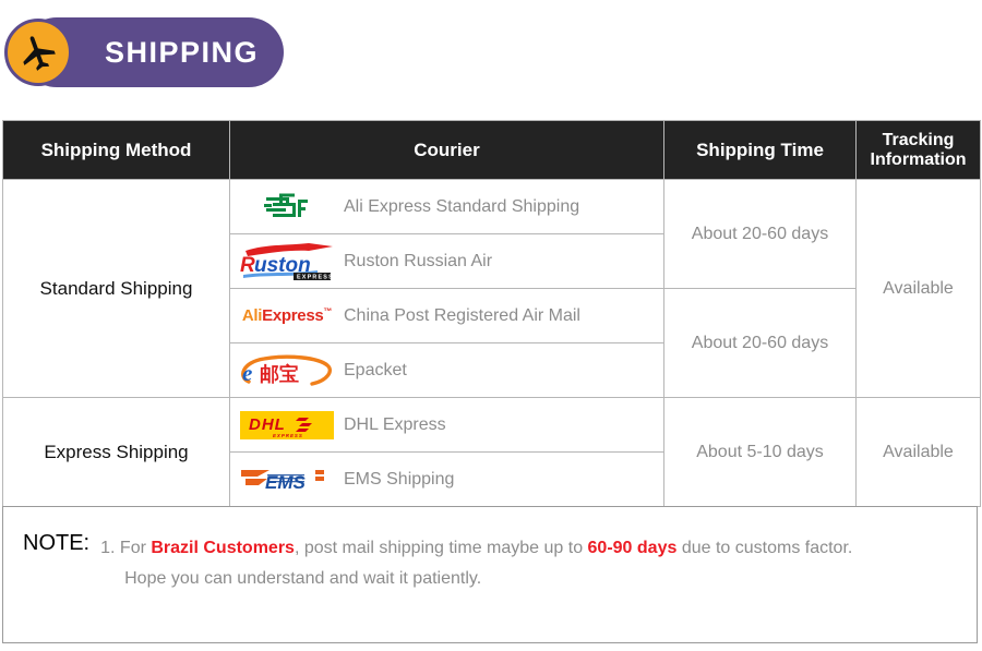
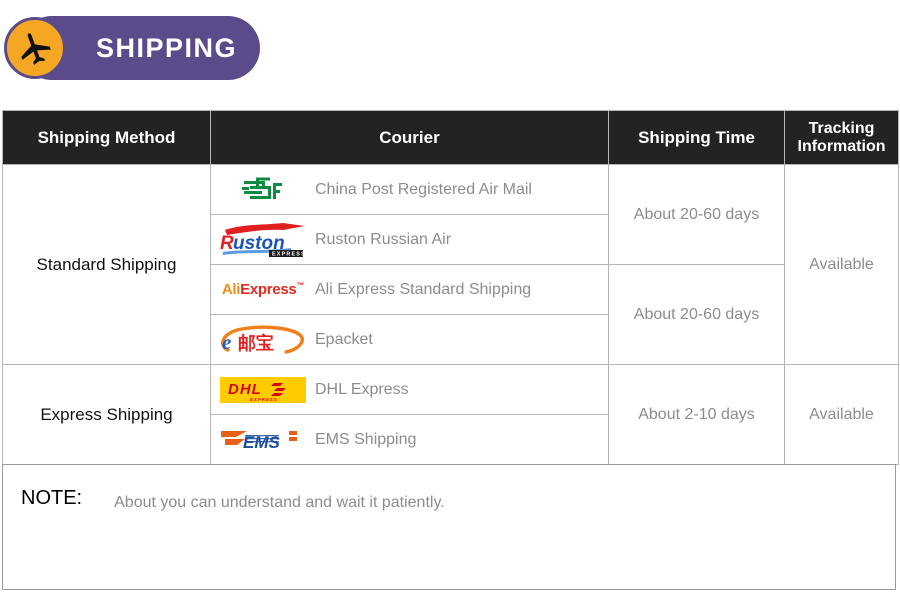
  SHIPPING
  Shipping Method	Courier	Shipping Time	Tracking Information
- Standard Shipping	Ali Express Standard Shipping	About 20-60 days	Available
+ Standard Shipping	China Post Registered Air Mail	About 20-60 days	Available
  R uston Ruston Russian Air
- AliExpress™ China Post Registered Air Mail	About 20-60 days
+ AliExpress™ Ali Express Standard Shipping	About 20-60 days
  e 邮宝 Epacket
- Express Shipping	DHL DHL Express	About 5-10 days	Available
+ Express Shipping	DHL DHL Express	About 2-10 days	Available
  EMS EMS Shipping
  NOTE:
- 1. For Brazil Customers, post mail shipping time maybe up to 60-90 days due to customs factor.
- Hope you can understand and wait it patiently.
+ About you can understand and wait it patiently.
